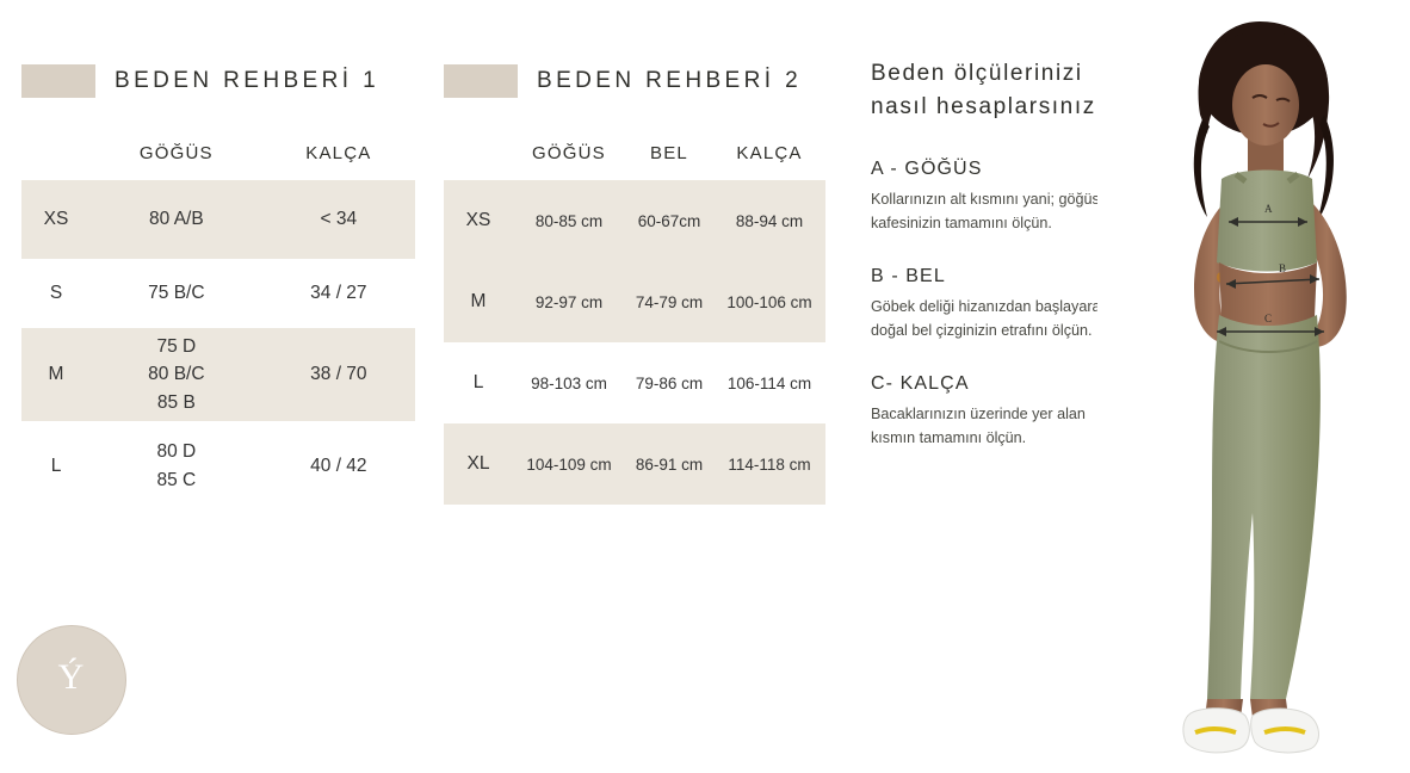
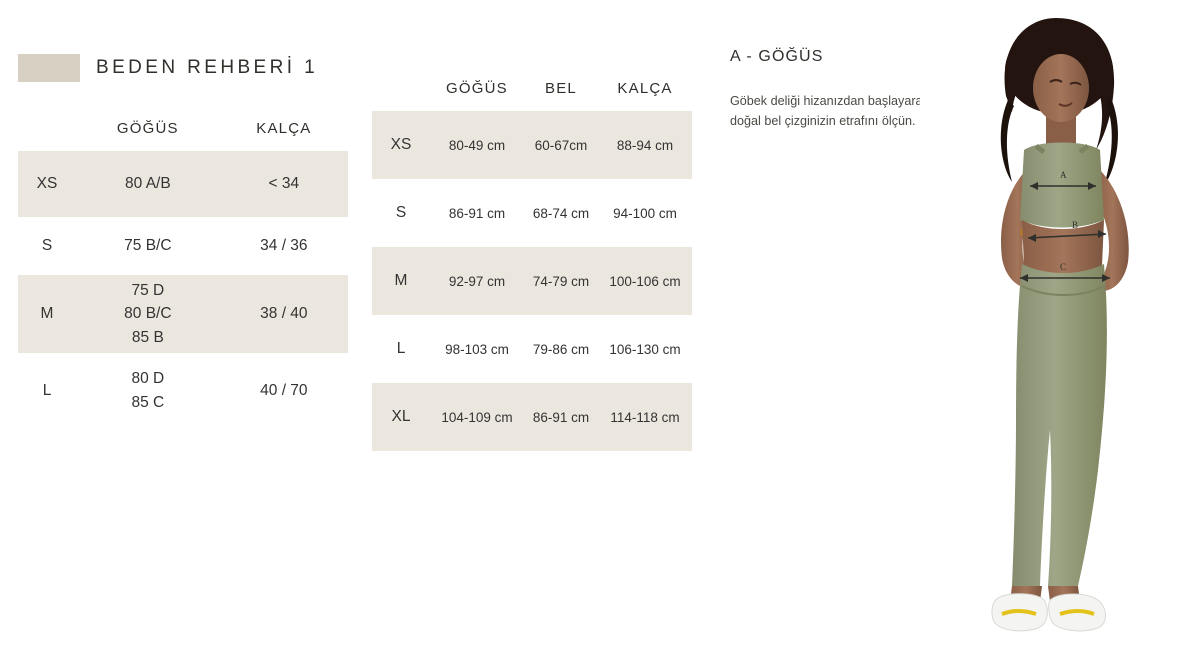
  BEDEN REHBERİ 1
  	GÖĞÜS	KALÇA
  XS	80 A/B	< 34
- S	75 B/C	34 / 27
+ S	75 B/C	34 / 36
- M	75 D 80 B/C 85 B	38 / 70
+ M	75 D 80 B/C 85 B	38 / 40
- L	80 D 85 C	40 / 42
+ L	80 D 85 C	40 / 70
- BEDEN REHBERİ 2
  	GÖĞÜS	BEL	KALÇA
- XS	80-85 cm	60-67cm	88-94 cm
+ XS	80-49 cm	60-67cm	88-94 cm
+ S	86-91 cm	68-74 cm	94-100 cm
  M	92-97 cm	74-79 cm	100-106 cm
- L	98-103 cm	79-86 cm	106-114 cm
+ L	98-103 cm	79-86 cm	106-130 cm
  XL	104-109 cm	86-91 cm	114-118 cm
- Beden ölçülerinizi
- nasıl hesaplarsınız
  A - GÖĞÜS
- Kollarınızın alt kısmını yani; göğüs kafesinizin tamamını ölçün.
- B - BEL
  Göbek deliği hizanızdan başlayara doğal bel çizginizin etrafını ölçün.
- C- KALÇA
- Bacaklarınızın üzerinde yer alan kısmın tamamını ölçün.
- Ý
  A
  B
  C
